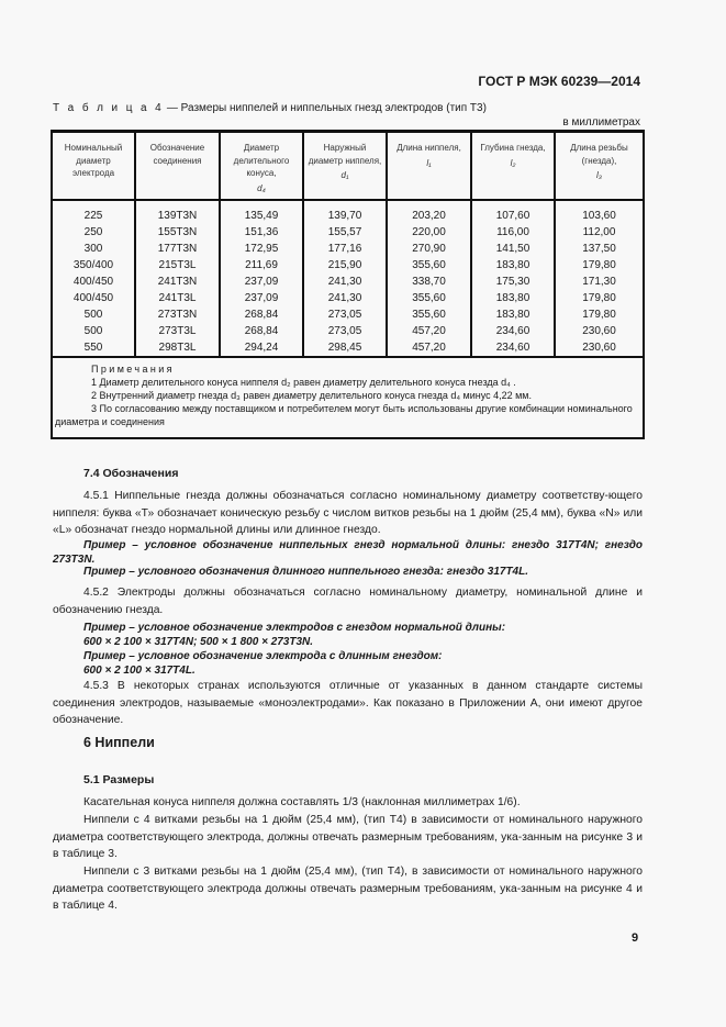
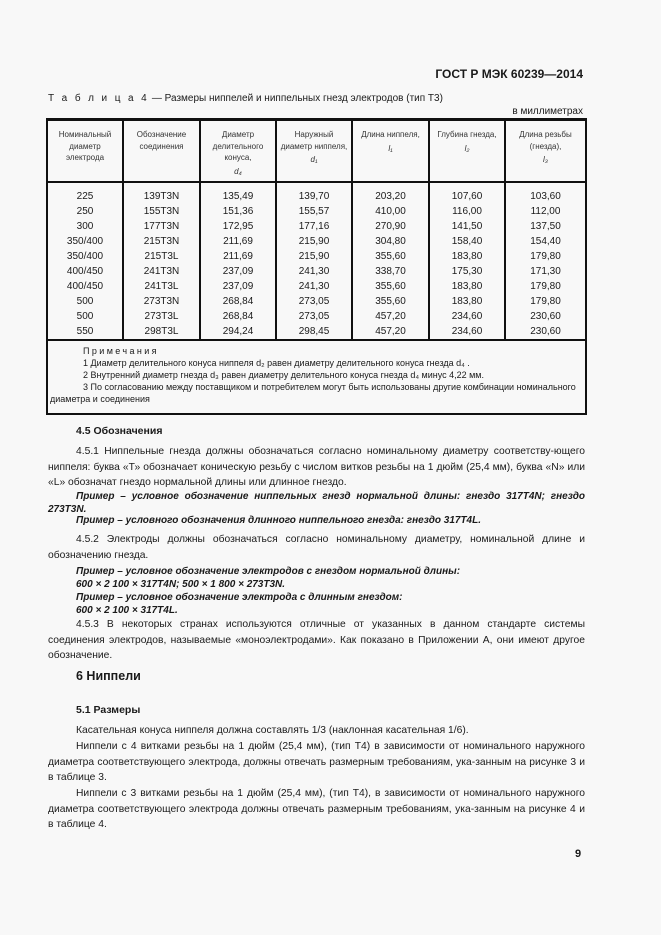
  ГОСТ Р МЭК 60239—2014
  Т а б л и ц а 4 — Размеры ниппелей и ниппельных гнезд электродов (тип Т3)
  в миллиметрах
  Номинальный диаметр электрода	Обозначение соединения	Диаметр делительного конуса,d₄	Наружный диаметр ниппеля,d₁	Длина ниппеля,l₁	Глубина гнезда,l₂	Длина резьбы (гнезда),l₃
  225	139T3N	135,49	139,70	203,20	107,60	103,60
- 250	155T3N	151,36	155,57	220,00	116,00	112,00
+ 250	155T3N	151,36	155,57	410,00	116,00	112,00
  300	177T3N	172,95	177,16	270,90	141,50	137,50
+ 350/400	215T3N	211,69	215,90	304,80	158,40	154,40
  350/400	215T3L	211,69	215,90	355,60	183,80	179,80
  400/450	241T3N	237,09	241,30	338,70	175,30	171,30
  400/450	241T3L	237,09	241,30	355,60	183,80	179,80
  500	273T3N	268,84	273,05	355,60	183,80	179,80
  500	273T3L	268,84	273,05	457,20	234,60	230,60
  550	298T3L	294,24	298,45	457,20	234,60	230,60
  Примечания1 Диаметр делительного конуса ниппеля d₂ равен диаметру делительного конуса гнезда d₄ .2 Внутренний диаметр гнезда d₃ равен диаметру делительного конуса гнезда d₄ минус 4,22 мм.3 По согласованию между поставщиком и потребителем могут быть использованы другие комбинации номинального диаметра и соединения
- 7.4 Обозначения
+ 4.5 Обозначения
  4.5.1 Ниппельные гнезда должны обозначаться согласно номинальному диаметру соответству-ющего ниппеля: буква «Т» обозначает коническую резьбу с числом витков резьбы на 1 дюйм (25,4 мм), буква «N» или «L» обозначат гнездо нормальной длины или длинное гнездо.
  Пример – условное обозначение ниппельных гнезд нормальной длины: гнездо 317T4N; гнездо 273T3N.
  Пример – условного обозначения длинного ниппельного гнезда: гнездо 317T4L.
  4.5.2 Электроды должны обозначаться согласно номинальному диаметру, номинальной длине и обозначению гнезда.
  Пример – условное обозначение электродов с гнездом нормальной длины:
  600 × 2 100 × 317T4N; 500 × 1 800 × 273T3N.
  Пример – условное обозначение электрода с длинным гнездом:
  600 × 2 100 × 317T4L.
  4.5.3 В некоторых странах используются отличные от указанных в данном стандарте системы соединения электродов, называемые «моноэлектродами». Как показано в Приложении А, они имеют другое обозначение.
  6 Ниппели
  5.1 Размеры
- Касательная конуса ниппеля должна составлять 1/3 (наклонная миллиметрах 1/6).
+ Касательная конуса ниппеля должна составлять 1/3 (наклонная касательная 1/6).
  Ниппели с 4 витками резьбы на 1 дюйм (25,4 мм), (тип Т4) в зависимости от номинального наружного диаметра соответствующего электрода, должны отвечать размерным требованиям, ука-занным на рисунке 3 и в таблице 3.
  Ниппели с 3 витками резьбы на 1 дюйм (25,4 мм), (тип Т4), в зависимости от номинального наружного диаметра соответствующего электрода должны отвечать размерным требованиям, ука-занным на рисунке 4 и в таблице 4.
  9
